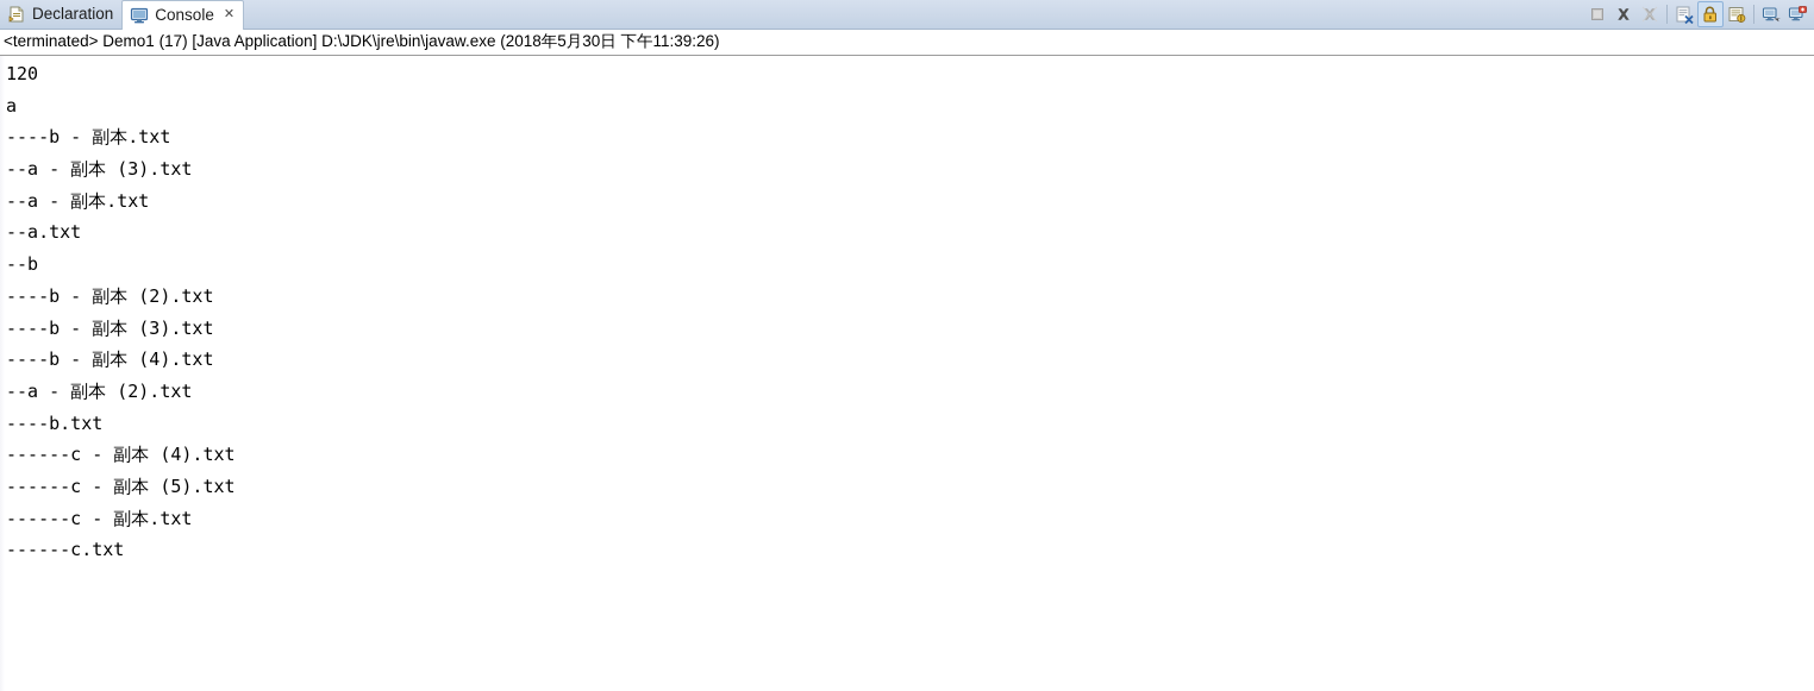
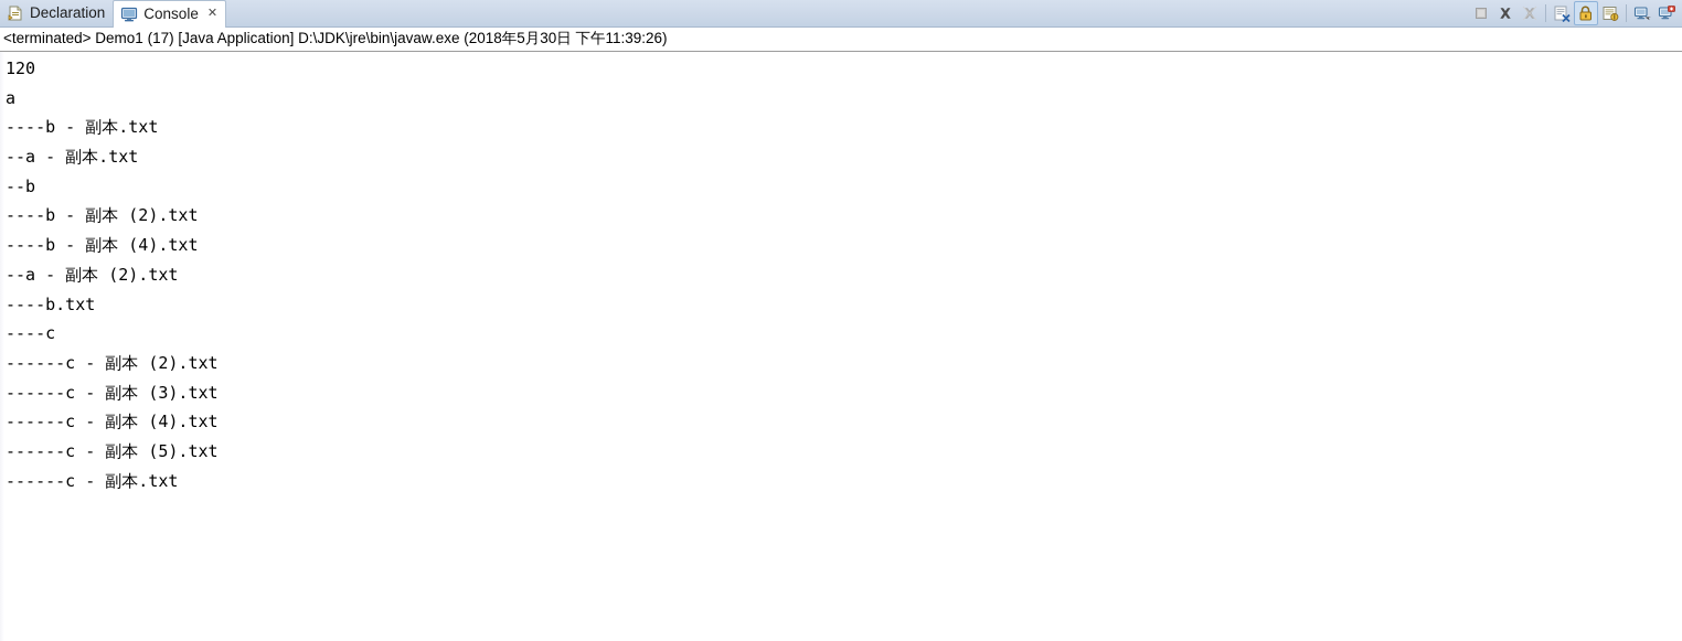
  Declaration
  Console
  ✕
  <terminated> Demo1 (17) [Java Application] D:\JDK\jre\bin\javaw.exe (2018年5月30日 下午11:39:26)
  120
  a
  ----b - 副本.txt
- --a - 副本 (3).txt
  --a - 副本.txt
- --a.txt
  --b
  ----b - 副本 (2).txt
- ----b - 副本 (3).txt
  ----b - 副本 (4).txt
  --a - 副本 (2).txt
  ----b.txt
+ ----c
+ ------c - 副本 (2).txt
+ ------c - 副本 (3).txt
  ------c - 副本 (4).txt
  ------c - 副本 (5).txt
  ------c - 副本.txt
- ------c.txt
